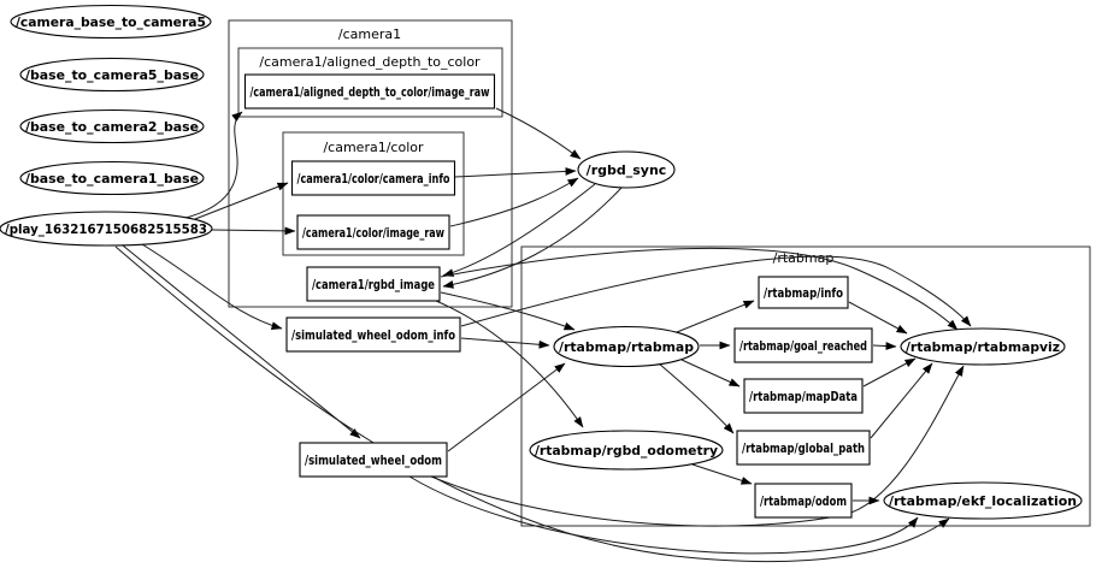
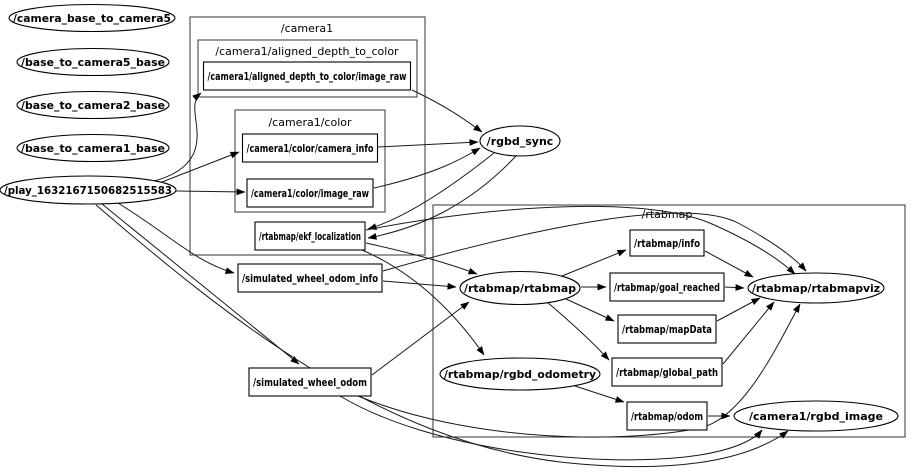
  /camera1
  /camera1/aligned_depth_to_color
  /camera1/color
  /camera_base_to_camera5
  /base_to_camera5_base
  /base_to_camera2_base
  /base_to_camera1_base
  /play_1632167150682515583
  /camera1/aligned_depth_to_color/image_raw
  /camera1/color/camera_info
  /camera1/color/image_raw
- /camera1/rgbd_image
+ /rtabmap/ekf_localization
  /rgbd_sync
  /simulated_wheel_odom_info
  /simulated_wheel_odom
  /rtabmap/rtabmap
  /rtabmap/info
  /rtabmap/goal_reached
  /rtabmap/mapData
  /rtabmap/global_path
  /rtabmap/odom
  /rtabmap/rgbd_odometry
  /rtabmap/rtabmapviz
- /rtabmap/ekf_localization
+ /camera1/rgbd_image
